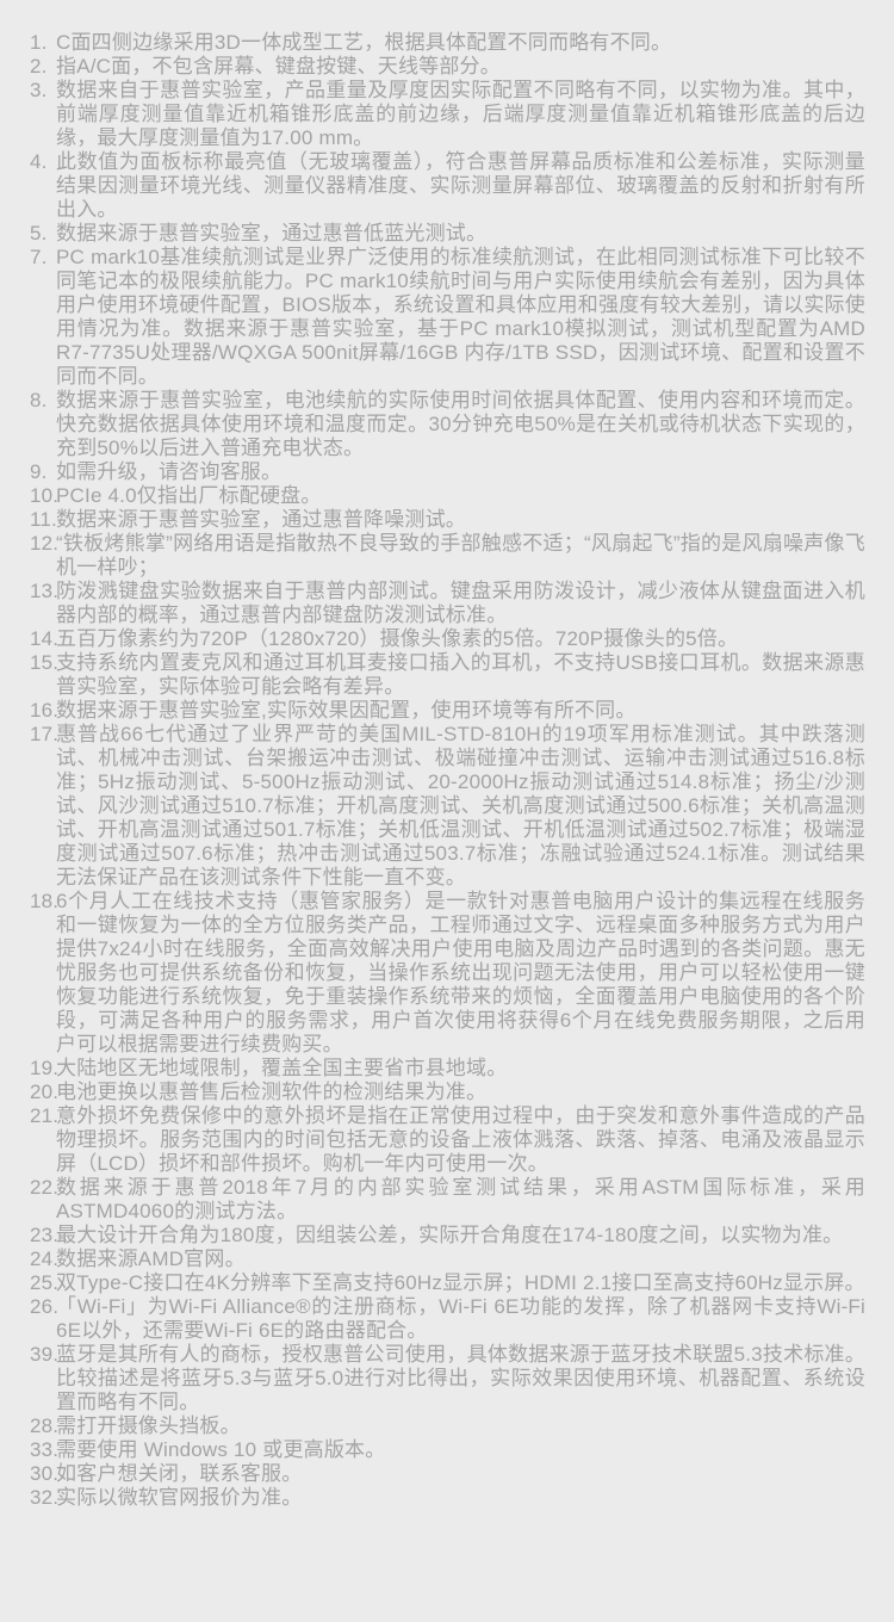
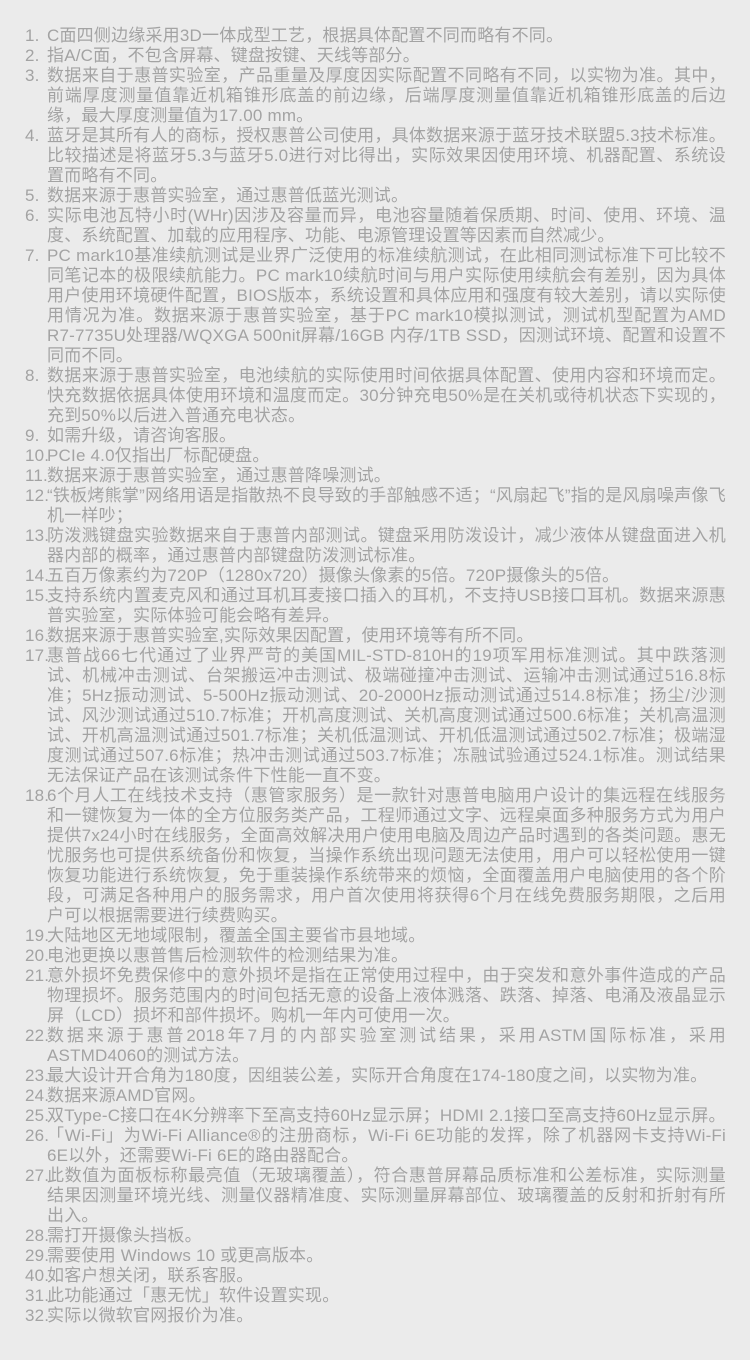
  1.
  C面四侧边缘采用3D一体成型工艺，根据具体配置不同而略有不同。
  2.
  指A/C面，不包含屏幕、键盘按键、天线等部分。
  3.
  数据来自于惠普实验室，产品重量及厚度因实际配置不同略有不同，以实物为准。其中，前端厚度测量值靠近机箱锥形底盖的前边缘，后端厚度测量值靠近机箱锥形底盖的后边缘，最大厚度测量值为17.00 mm。
  4.
- 此数值为面板标称最亮值（无玻璃覆盖），符合惠普屏幕品质标准和公差标准，实际测量结果因测量环境光线、测量仪器精准度、实际测量屏幕部位、玻璃覆盖的反射和折射有所出入。
+ 蓝牙是其所有人的商标，授权惠普公司使用，具体数据来源于蓝牙技术联盟5.3技术标准。比较描述是将蓝牙5.3与蓝牙5.0进行对比得出，实际效果因使用环境、机器配置、系统设置而略有不同。
  5.
  数据来源于惠普实验室，通过惠普低蓝光测试。
+ 6.
+ 实际电池瓦特小时(WHr)因涉及容量而异，电池容量随着保质期、时间、使用、环境、温度、系统配置、加载的应用程序、功能、电源管理设置等因素而自然减少。
  7.
  PC mark10基准续航测试是业界广泛使用的标准续航测试，在此相同测试标准下可比较不同笔记本的极限续航能力。PC mark10续航时间与用户实际使用续航会有差别，因为具体用户使用环境硬件配置，BIOS版本，系统设置和具体应用和强度有较大差别，请以实际使用情况为准。数据来源于惠普实验室，基于PC mark10模拟测试，测试机型配置为AMD R7-7735U处理器/WQXGA 500nit屏幕/16GB 内存/1TB SSD，因测试环境、配置和设置不同而不同。
  8.
  数据来源于惠普实验室，电池续航的实际使用时间依据具体配置、使用内容和环境而定。快充数据依据具体使用环境和温度而定。30分钟充电50%是在关机或待机状态下实现的，充到50%以后进入普通充电状态。
  9.
  如需升级，请咨询客服。
  10.
  PCIe 4.0仅指出厂标配硬盘。
  11.
  数据来源于惠普实验室，通过惠普降噪测试。
  12.
  “铁板烤熊掌”网络用语是指散热不良导致的手部触感不适；“风扇起飞”指的是风扇噪声像飞机一样吵；
  13.
  防泼溅键盘实验数据来自于惠普内部测试。键盘采用防泼设计，减少液体从键盘面进入机器内部的概率，通过惠普内部键盘防泼测试标准。
  14.
  五百万像素约为720P（1280x720）摄像头像素的5倍。720P摄像头的5倍。
  15.
  支持系统内置麦克风和通过耳机耳麦接口插入的耳机，不支持USB接口耳机。数据来源惠普实验室，实际体验可能会略有差异。
  16.
  数据来源于惠普实验室,实际效果因配置，使用环境等有所不同。
  17.
  惠普战66七代通过了业界严苛的美国MIL-STD-810H的19项军用标准测试。其中跌落测试、机械冲击测试、台架搬运冲击测试、极端碰撞冲击测试、运输冲击测试通过516.8标准；5Hz振动测试、5-500Hz振动测试、20-2000Hz振动测试通过514.8标准；扬尘/沙测试、风沙测试通过510.7标准；开机高度测试、关机高度测试通过500.6标准；关机高温测试、开机高温测试通过501.7标准；关机低温测试、开机低温测试通过502.7标准；极端湿度测试通过507.6标准；热冲击测试通过503.7标准；冻融试验通过524.1标准。测试结果无法保证产品在该测试条件下性能一直不变。
  18.
  6个月人工在线技术支持（惠管家服务）是一款针对惠普电脑用户设计的集远程在线服务和一键恢复为一体的全方位服务类产品，工程师通过文字、远程桌面多种服务方式为用户提供7x24小时在线服务，全面高效解决用户使用电脑及周边产品时遇到的各类问题。惠无忧服务也可提供系统备份和恢复，当操作系统出现问题无法使用，用户可以轻松使用一键恢复功能进行系统恢复，免于重装操作系统带来的烦恼，全面覆盖用户电脑使用的各个阶段，可满足各种用户的服务需求，用户首次使用将获得6个月在线免费服务期限，之后用户可以根据需要进行续费购买。
  19.
  大陆地区无地域限制，覆盖全国主要省市县地域。
  20.
  电池更换以惠普售后检测软件的检测结果为准。
  21.
  意外损坏免费保修中的意外损坏是指在正常使用过程中，由于突发和意外事件造成的产品物理损坏。服务范围内的时间包括无意的设备上液体溅落、跌落、掉落、电涌及液晶显示屏（LCD）损坏和部件损坏。购机一年内可使用一次。
  22.
  数据来源于惠普2018年7月的内部实验室测试结果，采用ASTM国际标准，采用ASTMD4060的测试方法。
  23.
  最大设计开合角为180度，因组装公差，实际开合角度在174-180度之间，以实物为准。
  24.
  数据来源AMD官网。
  25.
  双Type-C接口在4K分辨率下至高支持60Hz显示屏；HDMI 2.1接口至高支持60Hz显示屏。
  26.
  「Wi-Fi」为Wi-Fi Alliance®的注册商标，Wi-Fi 6E功能的发挥，除了机器网卡支持Wi-Fi 6E以外，还需要Wi-Fi 6E的路由器配合。
- 39.
+ 27.
- 蓝牙是其所有人的商标，授权惠普公司使用，具体数据来源于蓝牙技术联盟5.3技术标准。比较描述是将蓝牙5.3与蓝牙5.0进行对比得出，实际效果因使用环境、机器配置、系统设置而略有不同。
+ 此数值为面板标称最亮值（无玻璃覆盖），符合惠普屏幕品质标准和公差标准，实际测量结果因测量环境光线、测量仪器精准度、实际测量屏幕部位、玻璃覆盖的反射和折射有所出入。
  28.
  需打开摄像头挡板。
- 33.
+ 29.
  需要使用 Windows 10 或更高版本。
- 30.
+ 40.
  如客户想关闭，联系客服。
+ 31.
+ 此功能通过「惠无忧」软件设置实现。
  32.
  实际以微软官网报价为准。
